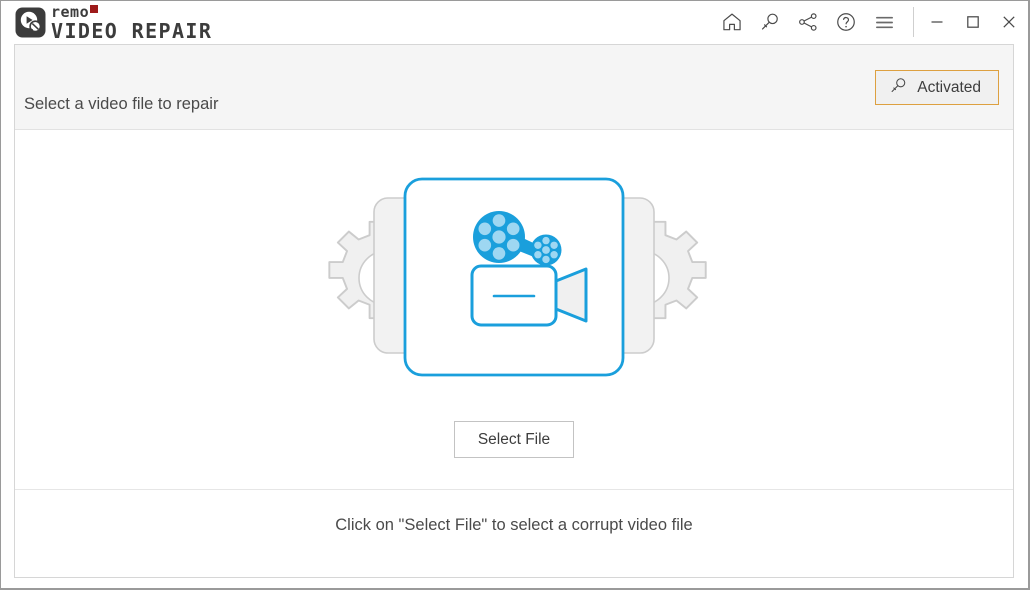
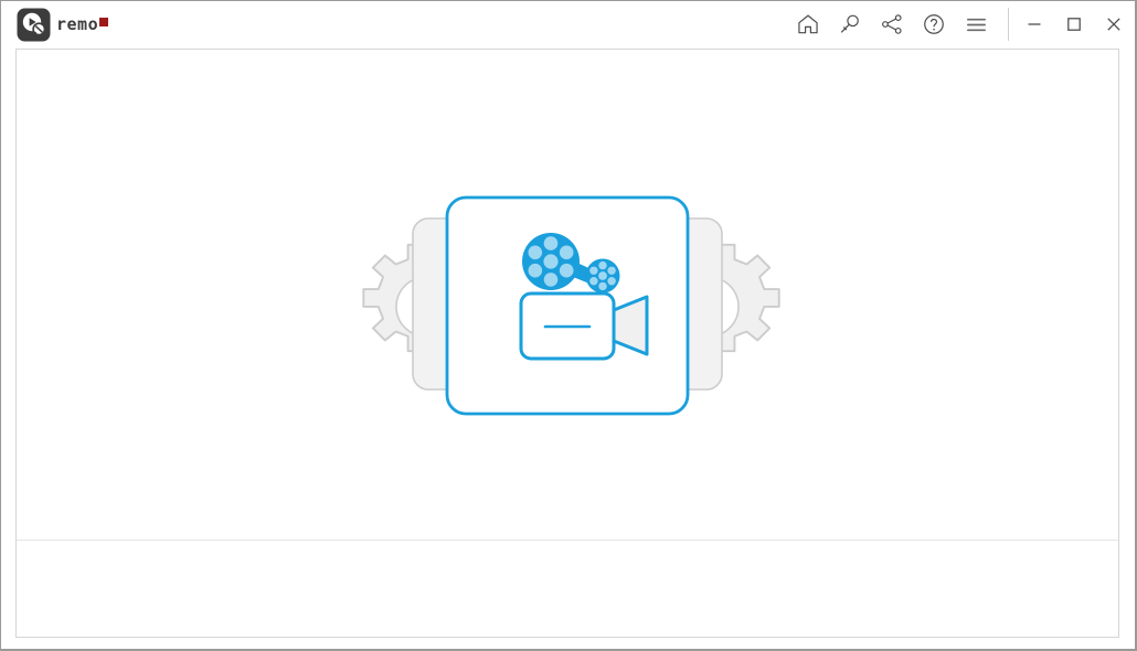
  remo
- VIDEO REPAIR
- Select a video file to repair
- Activated
- Select File
- Click on "Select File" to select a corrupt video file
